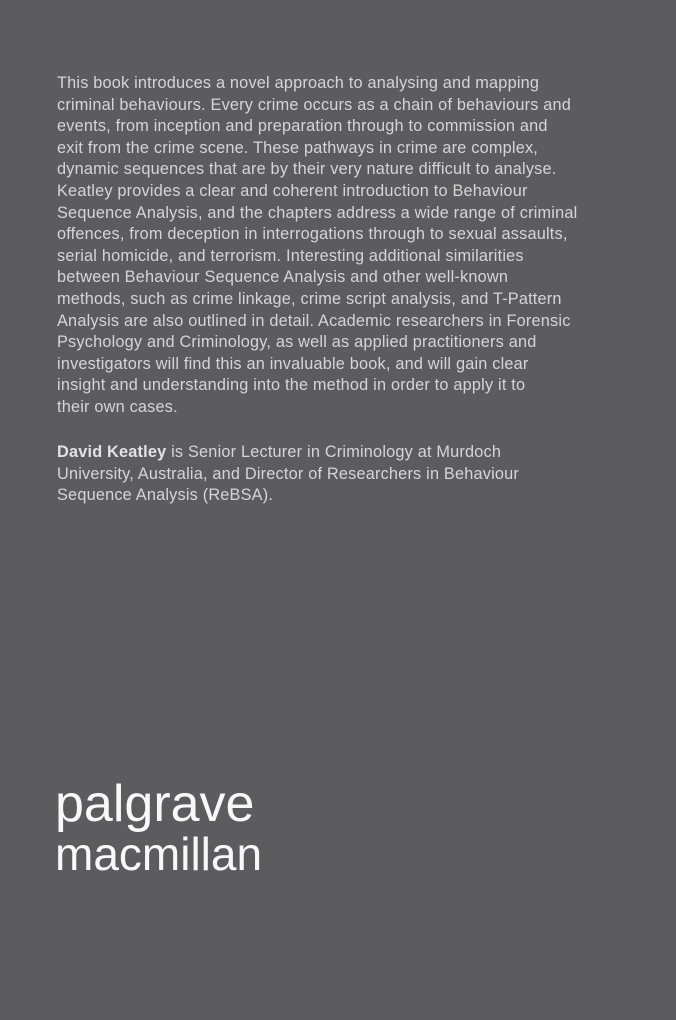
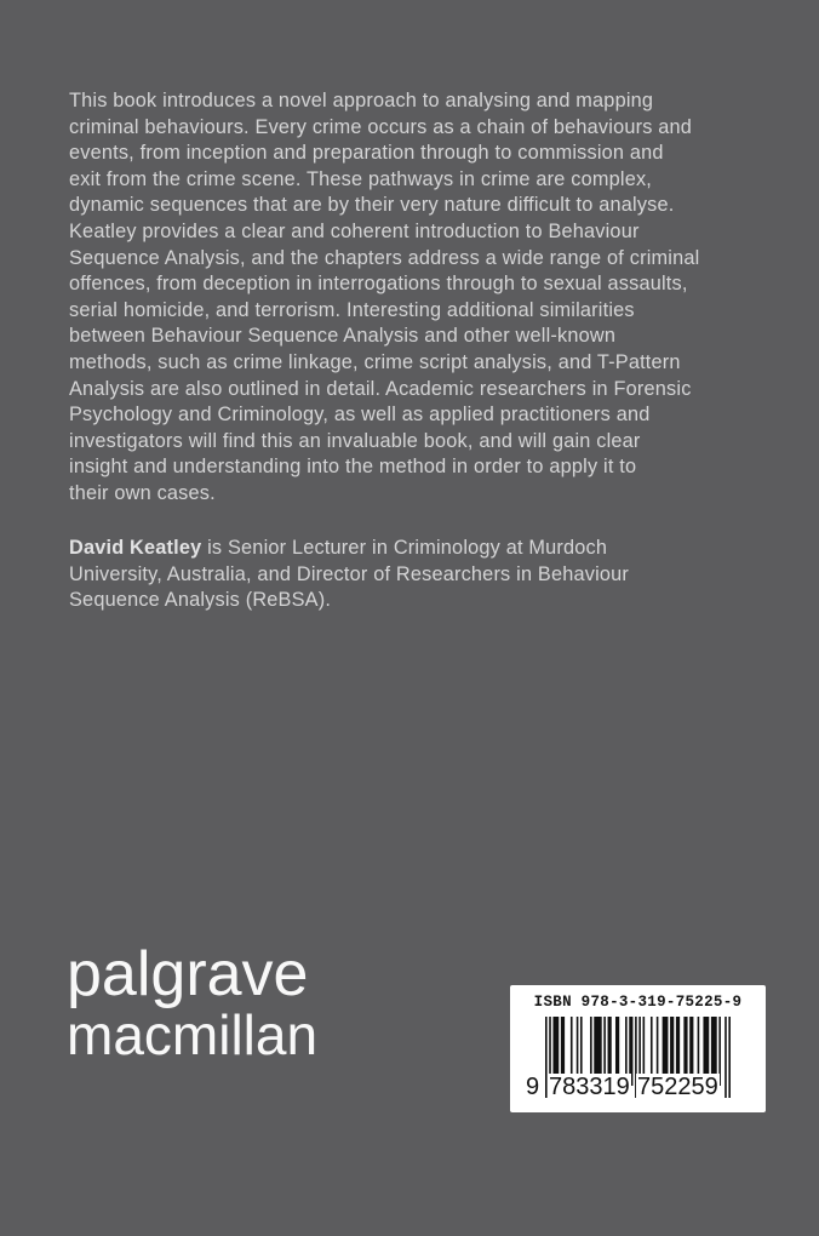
  This book introduces a novel approach to analysing and mapping
  criminal behaviours. Every crime occurs as a chain of behaviours and
  events, from inception and preparation through to commission and
  exit from the crime scene. These pathways in crime are complex,
  dynamic sequences that are by their very nature difficult to analyse.
  Keatley provides a clear and coherent introduction to Behaviour
  Sequence Analysis, and the chapters address a wide range of criminal
  offences, from deception in interrogations through to sexual assaults,
  serial homicide, and terrorism. Interesting additional similarities
  between Behaviour Sequence Analysis and other well-known
  methods, such as crime linkage, crime script analysis, and T-Pattern
  Analysis are also outlined in detail. Academic researchers in Forensic
  Psychology and Criminology, as well as applied practitioners and
  investigators will find this an invaluable book, and will gain clear
  insight and understanding into the method in order to apply it to
  their own cases.
  David Keatley is Senior Lecturer in Criminology at Murdoch
  University, Australia, and Director of Researchers in Behaviour
  Sequence Analysis (ReBSA).
  palgrave
  macmillan
+ ISBN 978-3-319-75225-9
+ 9
+ 783319
+ 752259
